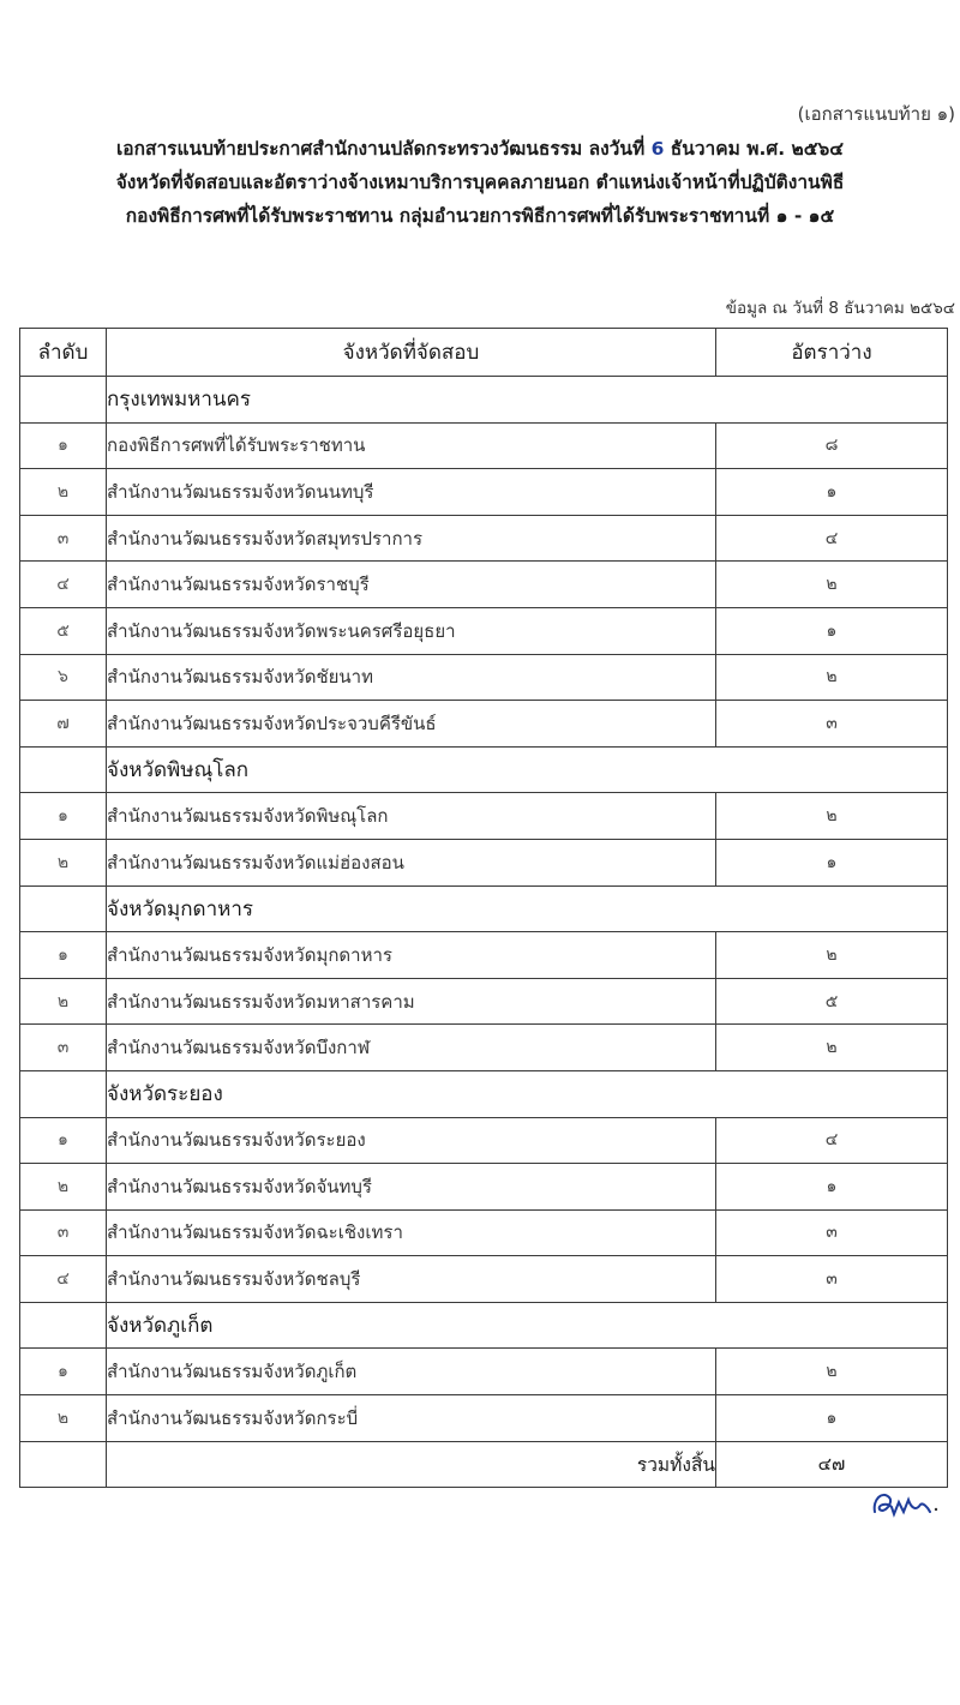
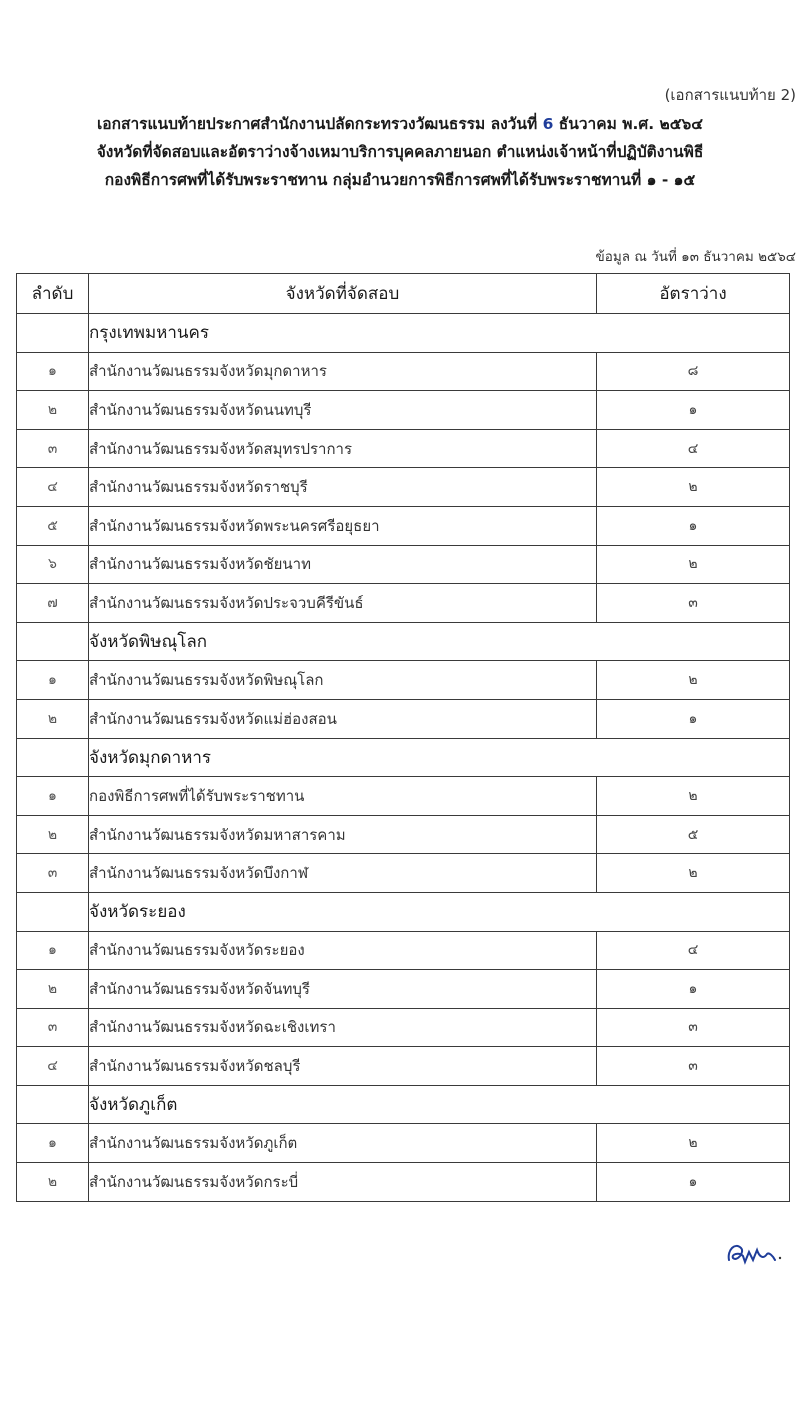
- (เอกสารแนบท้าย ๑)
+ (เอกสารแนบท้าย 2)
  เอกสารแนบท้ายประกาศสำนักงานปลัดกระทรวงวัฒนธรรม ลงวันที่ 6 ธันวาคม พ.ศ. ๒๕๖๔
  จังหวัดที่จัดสอบและอัตราว่างจ้างเหมาบริการบุคคลภายนอก ตำแหน่งเจ้าหน้าที่ปฏิบัติงานพิธี
  กองพิธีการศพที่ได้รับพระราชทาน กลุ่มอำนวยการพิธีการศพที่ได้รับพระราชทานที่ ๑ - ๑๕
- ข้อมูล ณ วันที่ 8 ธันวาคม ๒๕๖๔
+ ข้อมูล ณ วันที่ ๑๓ ธันวาคม ๒๕๖๔
  ลำดับ	จังหวัดที่จัดสอบ	อัตราว่าง
  	กรุงเทพมหานคร
- ๑	กองพิธีการศพที่ได้รับพระราชทาน	๘
+ ๑	สำนักงานวัฒนธรรมจังหวัดมุกดาหาร	๘
  ๒	สำนักงานวัฒนธรรมจังหวัดนนทบุรี	๑
  ๓	สำนักงานวัฒนธรรมจังหวัดสมุทรปราการ	๔
  ๔	สำนักงานวัฒนธรรมจังหวัดราชบุรี	๒
  ๕	สำนักงานวัฒนธรรมจังหวัดพระนครศรีอยุธยา	๑
  ๖	สำนักงานวัฒนธรรมจังหวัดชัยนาท	๒
  ๗	สำนักงานวัฒนธรรมจังหวัดประจวบคีรีขันธ์	๓
  	จังหวัดพิษณุโลก
  ๑	สำนักงานวัฒนธรรมจังหวัดพิษณุโลก	๒
  ๒	สำนักงานวัฒนธรรมจังหวัดแม่ฮ่องสอน	๑
  	จังหวัดมุกดาหาร
- ๑	สำนักงานวัฒนธรรมจังหวัดมุกดาหาร	๒
+ ๑	กองพิธีการศพที่ได้รับพระราชทาน	๒
  ๒	สำนักงานวัฒนธรรมจังหวัดมหาสารคาม	๕
  ๓	สำนักงานวัฒนธรรมจังหวัดบึงกาฬ	๒
  	จังหวัดระยอง
  ๑	สำนักงานวัฒนธรรมจังหวัดระยอง	๔
  ๒	สำนักงานวัฒนธรรมจังหวัดจันทบุรี	๑
  ๓	สำนักงานวัฒนธรรมจังหวัดฉะเชิงเทรา	๓
  ๔	สำนักงานวัฒนธรรมจังหวัดชลบุรี	๓
  	จังหวัดภูเก็ต
  ๑	สำนักงานวัฒนธรรมจังหวัดภูเก็ต	๒
  ๒	สำนักงานวัฒนธรรมจังหวัดกระบี่	๑
- 	รวมทั้งสิ้น	๔๗
